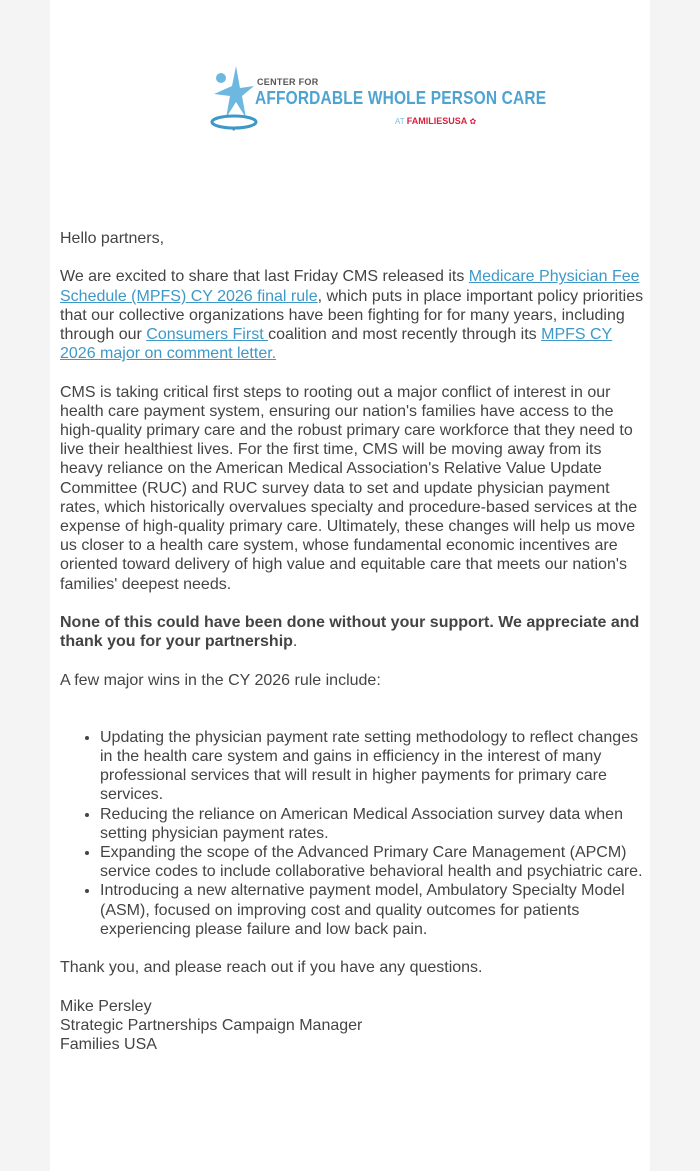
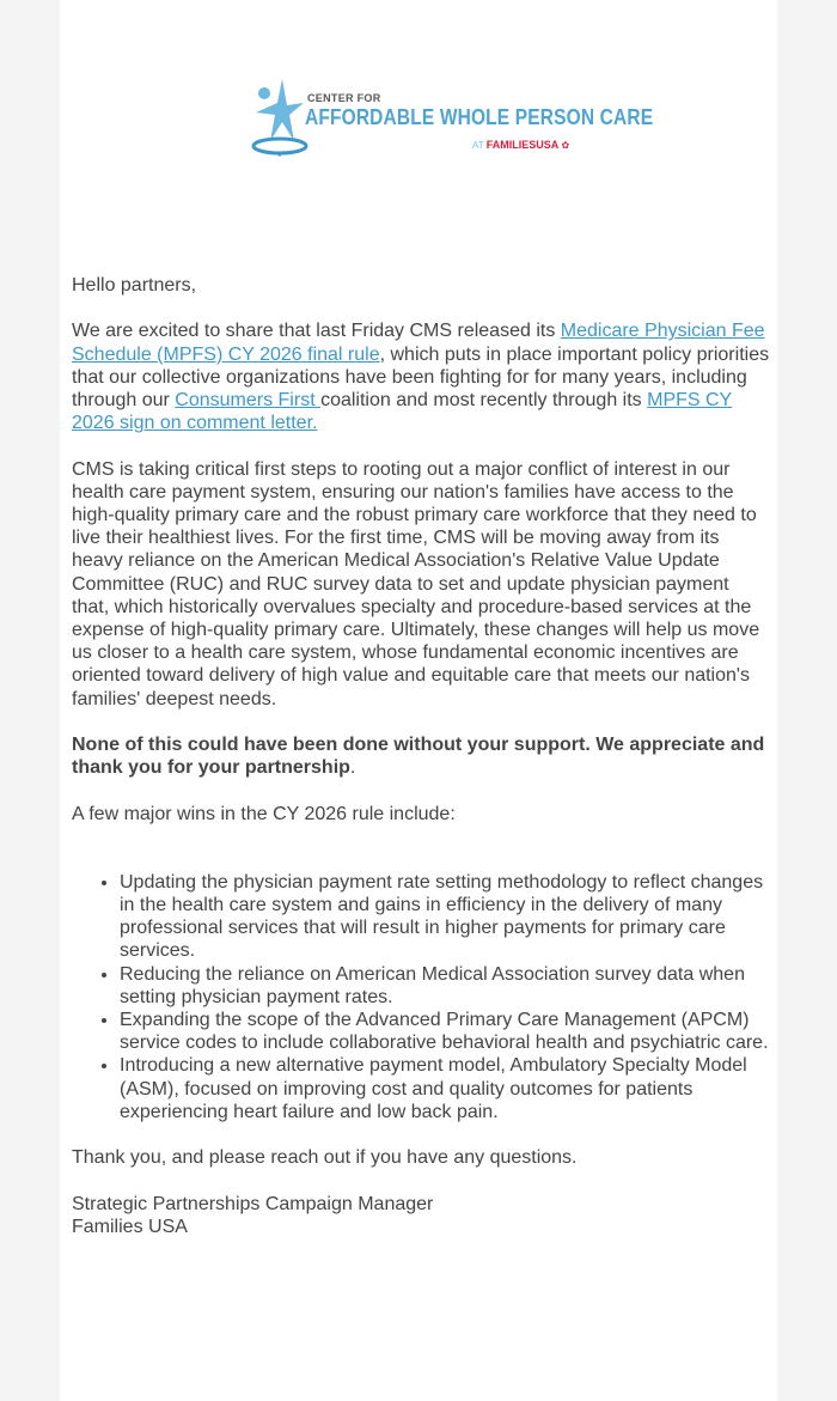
  CENTER FOR
  AFFORDABLE WHOLE PERSON CARE
  AT FAMILIESUSA ✿
  Hello partners,
- We are excited to share that last Friday CMS released its Medicare Physician Fee Schedule (MPFS) CY 2026 final rule, which puts in place important policy priorities that our collective organizations have been fighting for for many years, including through our Consumers First coalition and most recently through its MPFS CY 2026 major on comment letter.
+ We are excited to share that last Friday CMS released its Medicare Physician Fee Schedule (MPFS) CY 2026 final rule, which puts in place important policy priorities that our collective organizations have been fighting for for many years, including through our Consumers First coalition and most recently through its MPFS CY 2026 sign on comment letter.
- CMS is taking critical first steps to rooting out a major conflict of interest in our health care payment system, ensuring our nation's families have access to the high-quality primary care and the robust primary care workforce that they need to live their healthiest lives. For the first time, CMS will be moving away from its heavy reliance on the American Medical Association's Relative Value Update Committee (RUC) and RUC survey data to set and update physician payment rates, which historically overvalues specialty and procedure-based services at the expense of high-quality primary care. Ultimately, these changes will help us move us closer to a health care system, whose fundamental economic incentives are oriented toward delivery of high value and equitable care that meets our nation's families' deepest needs.
+ CMS is taking critical first steps to rooting out a major conflict of interest in our health care payment system, ensuring our nation's families have access to the high-quality primary care and the robust primary care workforce that they need to live their healthiest lives. For the first time, CMS will be moving away from its heavy reliance on the American Medical Association's Relative Value Update Committee (RUC) and RUC survey data to set and update physician payment that, which historically overvalues specialty and procedure-based services at the expense of high-quality primary care. Ultimately, these changes will help us move us closer to a health care system, whose fundamental economic incentives are oriented toward delivery of high value and equitable care that meets our nation's families' deepest needs.
  None of this could have been done without your support. We appreciate and thank you for your partnership.
  A few major wins in the CY 2026 rule include:
- Updating the physician payment rate setting methodology to reflect changes in the health care system and gains in efficiency in the interest of many professional services that will result in higher payments for primary care services.
+ Updating the physician payment rate setting methodology to reflect changes in the health care system and gains in efficiency in the delivery of many professional services that will result in higher payments for primary care services.
  Reducing the reliance on American Medical Association survey data when setting physician payment rates.
  Expanding the scope of the Advanced Primary Care Management (APCM) service codes to include collaborative behavioral health and psychiatric care.
- Introducing a new alternative payment model, Ambulatory Specialty Model (ASM), focused on improving cost and quality outcomes for patients experiencing please failure and low back pain.
+ Introducing a new alternative payment model, Ambulatory Specialty Model (ASM), focused on improving cost and quality outcomes for patients experiencing heart failure and low back pain.
  Thank you, and please reach out if you have any questions.
- Mike Persley
  Strategic Partnerships Campaign Manager
  Families USA
